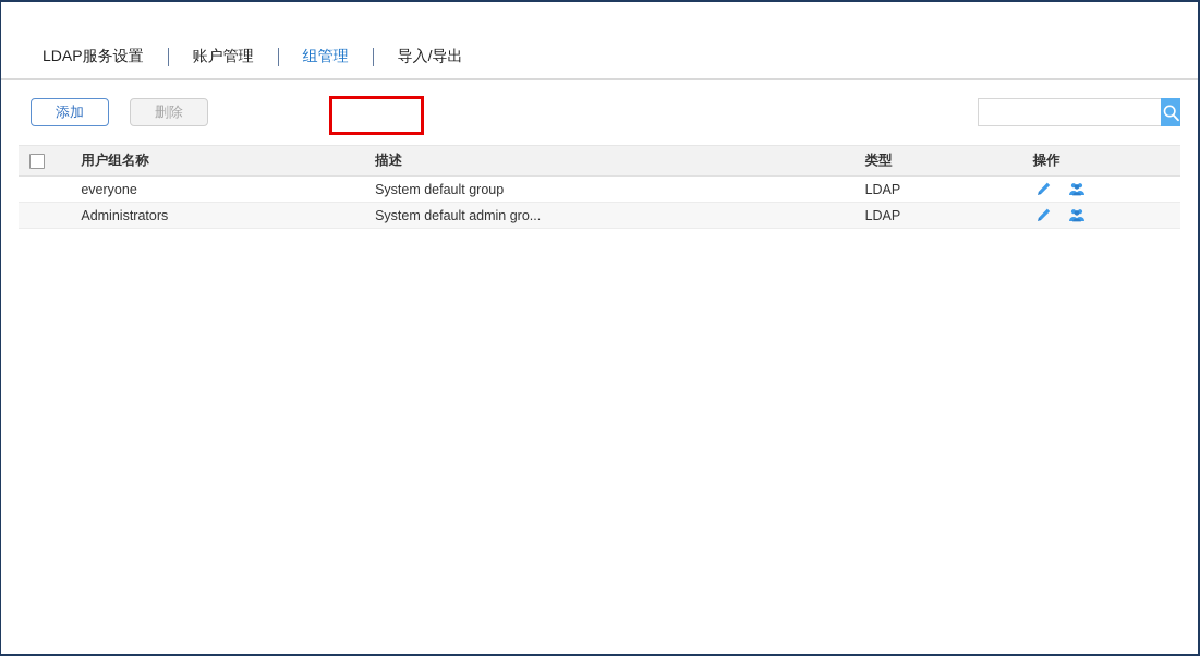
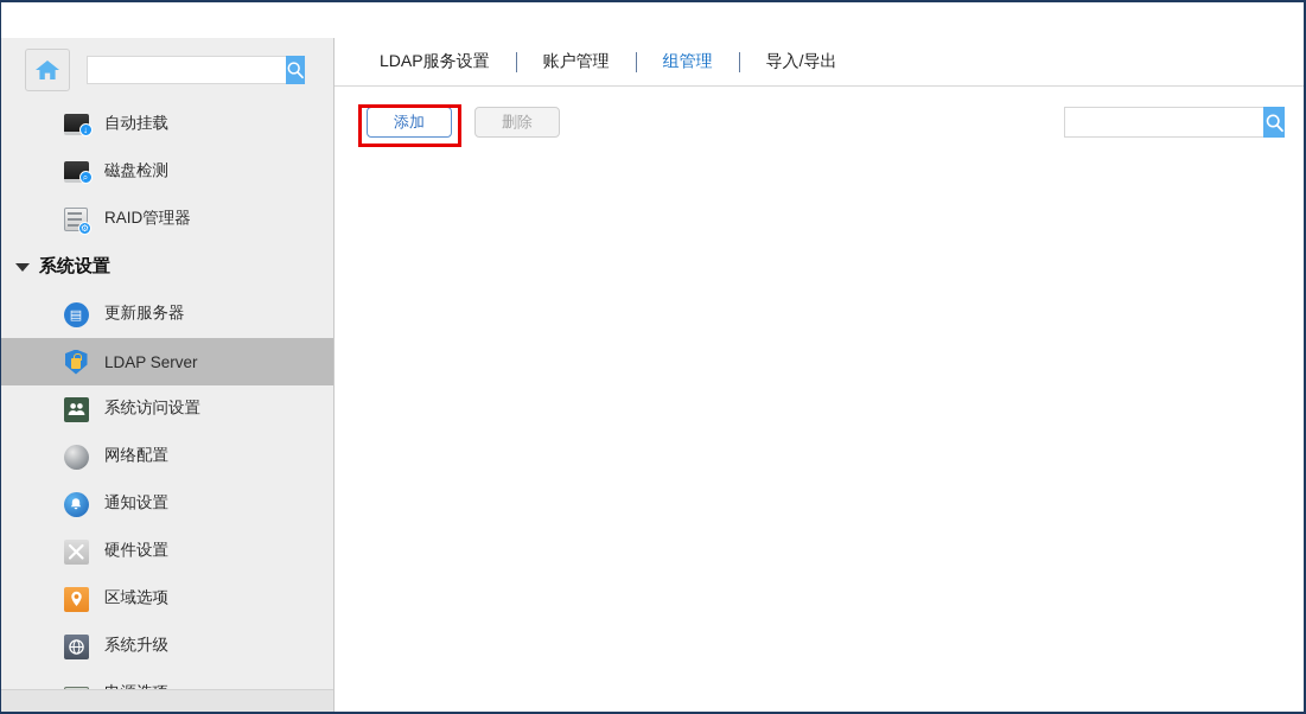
+ ↓
+ 自动挂载
+ ⌕
+ 磁盘检测
+ ⚙
+ RAID管理器
+ 系统设置
+ ▤
+ 更新服务器
+ LDAP Server
+ 系统访问设置
+ 网络配置
+ 通知设置
+ 硬件设置
+ 区域选项
+ 系统升级
  LDAP服务设置
  账户管理
  组管理
  导入/导出
  添加
  删除
- 	用户组名称	描述	类型	操作
- 	everyone	System default group	LDAP
- 	Administrators	System default admin gro...	LDAP
